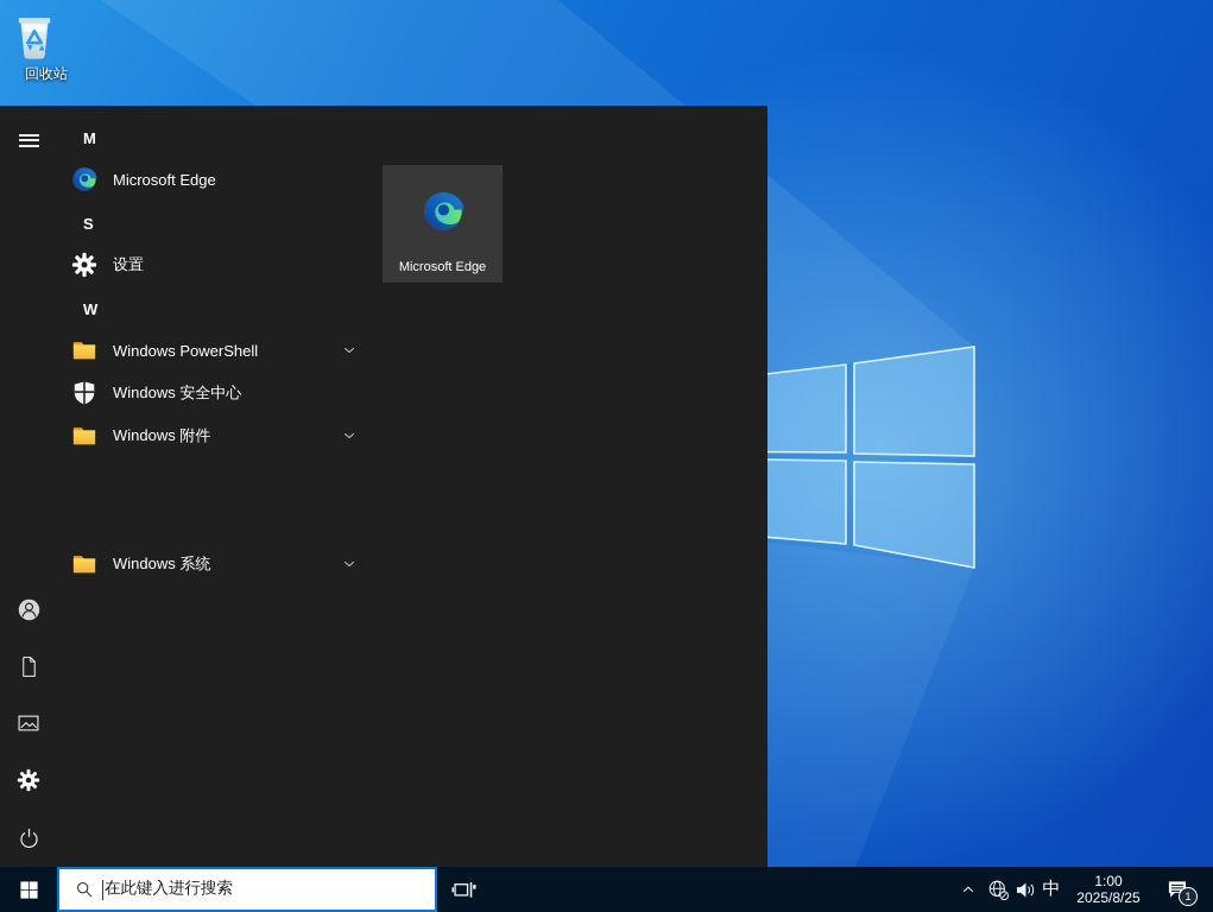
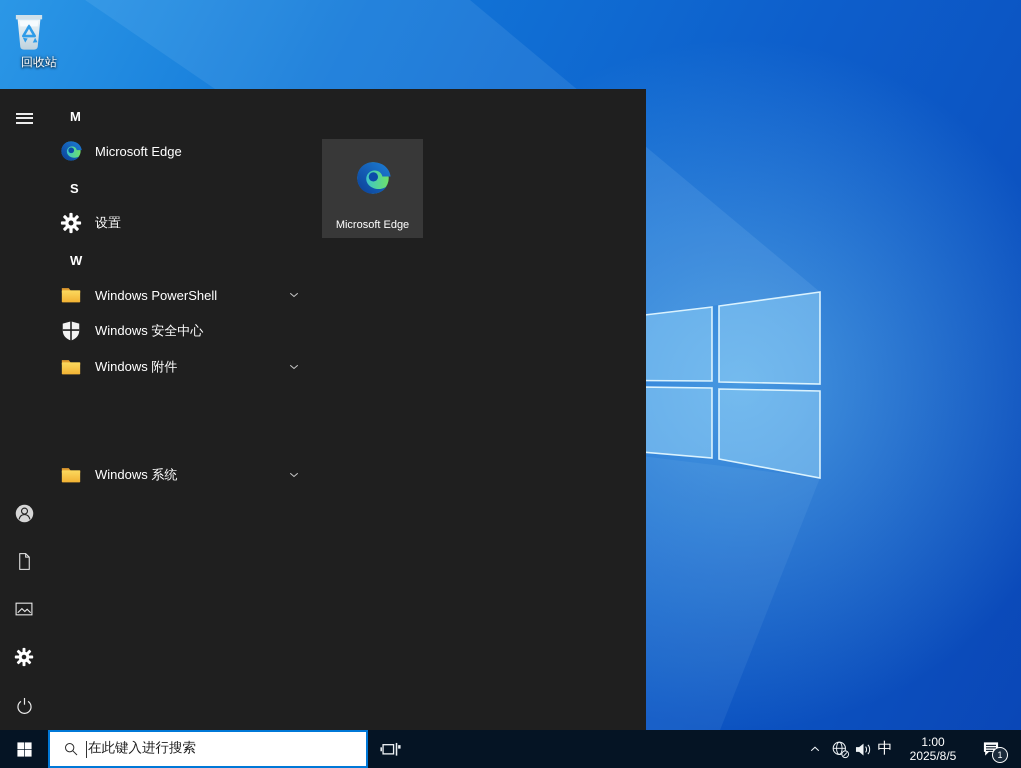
  回收站
  M
  Microsoft Edge
  S
  设置
  W
  Windows PowerShell
  Windows 安全中心
  Windows 附件
  Windows 系统
  Microsoft Edge
  在此键入进行搜索
  中
  1:00
- 2025/8/25
+ 2025/8/5
  1
